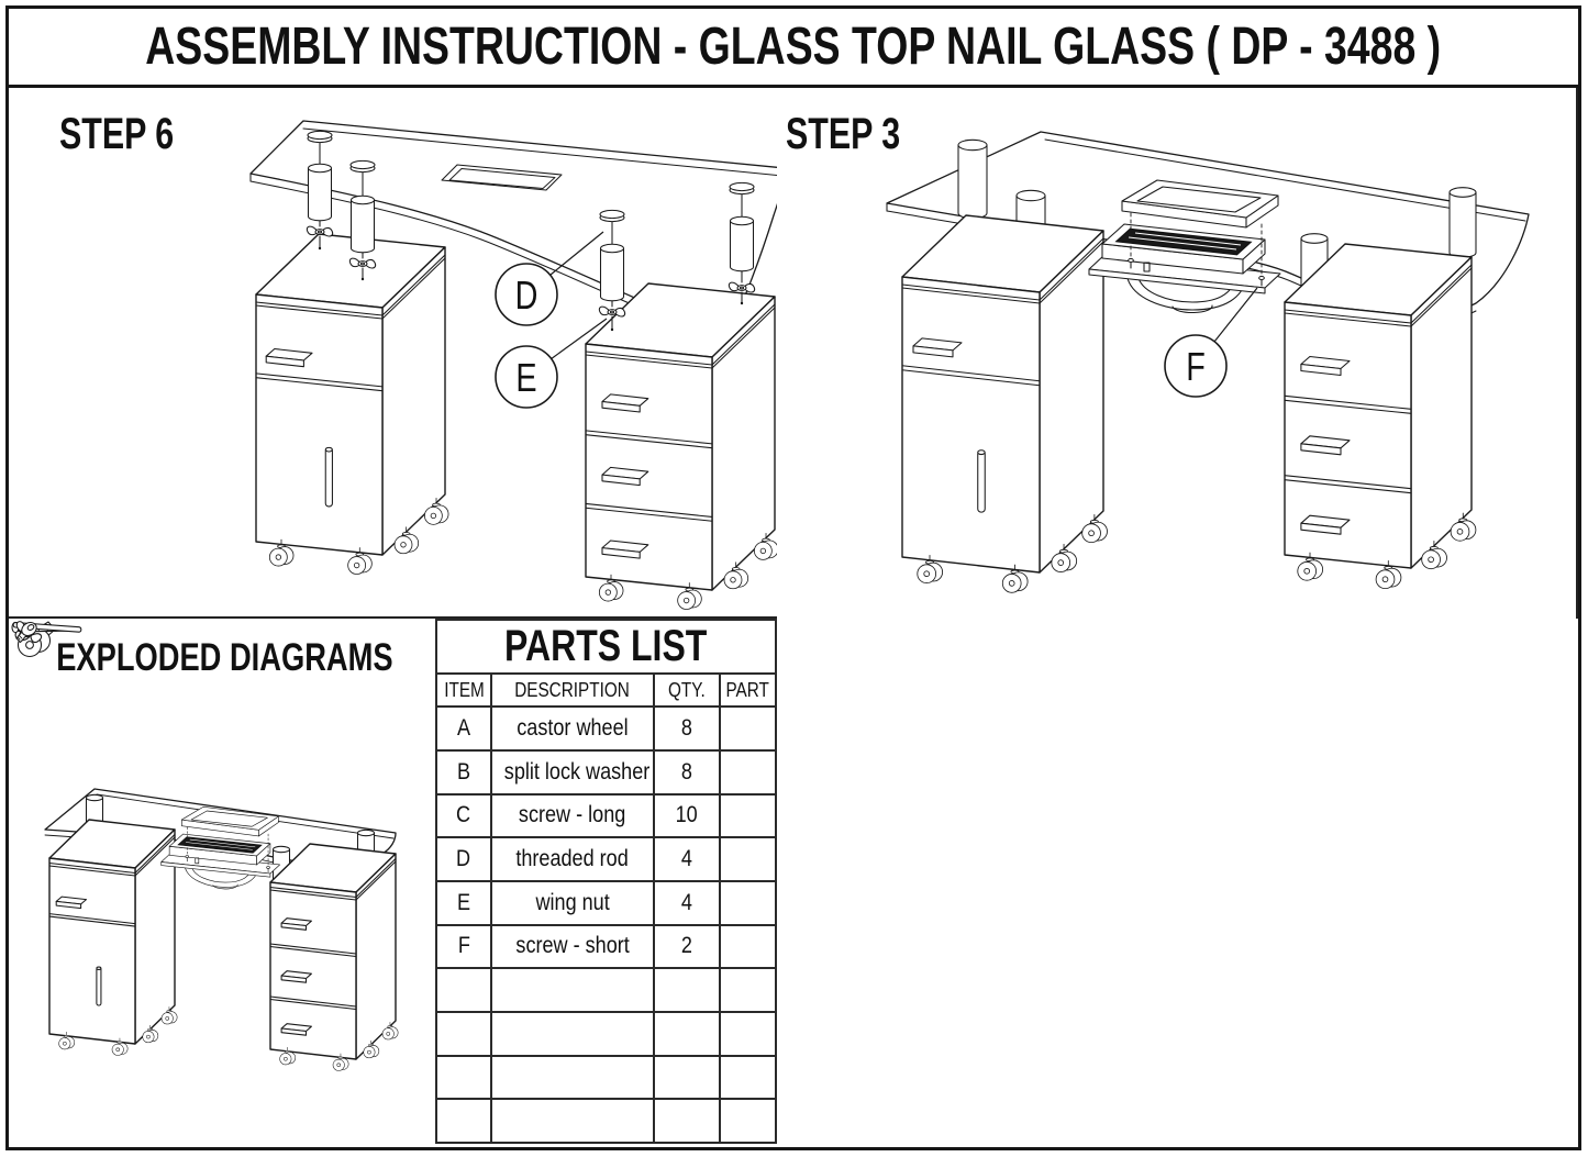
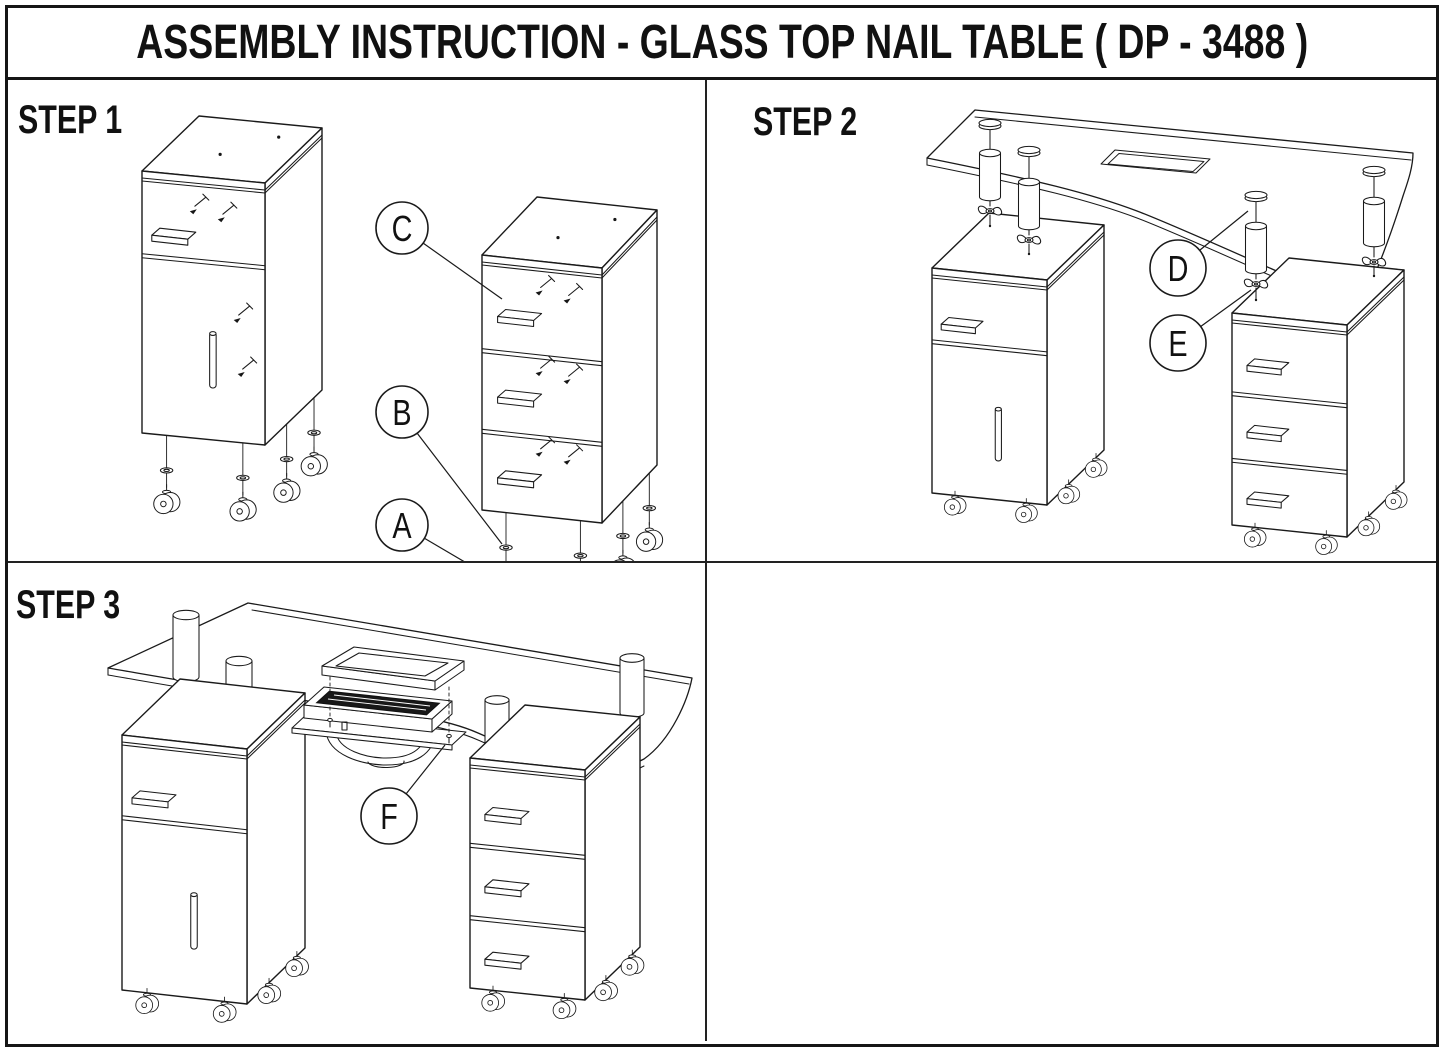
- ASSEMBLY INSTRUCTION - GLASS TOP NAIL GLASS ( DP - 3488 )
+ ASSEMBLY INSTRUCTION - GLASS TOP NAIL TABLE ( DP - 3488 )
+ STEP 1
+ C
+ B
+ A
- STEP 6
+ STEP 2
  D
  E
  STEP 3
  F
- EXPLODED DIAGRAMS
- PARTS LIST
- ITEM	DESCRIPTION	QTY.	PART
- A	castor wheel	8
- B	split lock washer	8
- C	screw - long	10
- D	threaded rod	4
- E	wing nut	4
- F	screw - short	2
